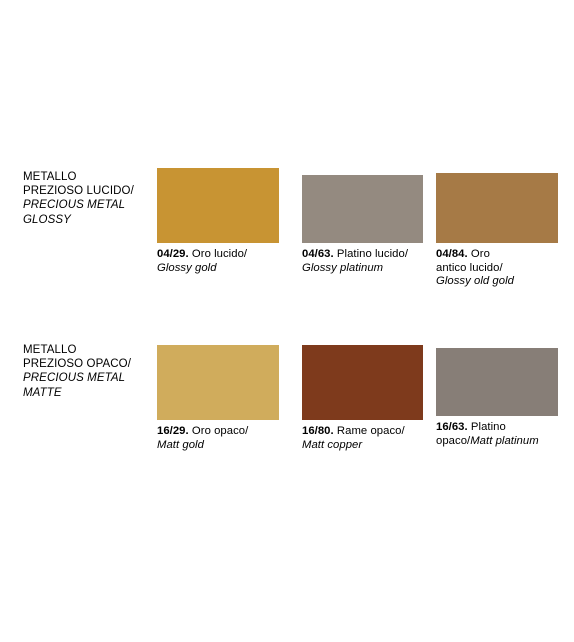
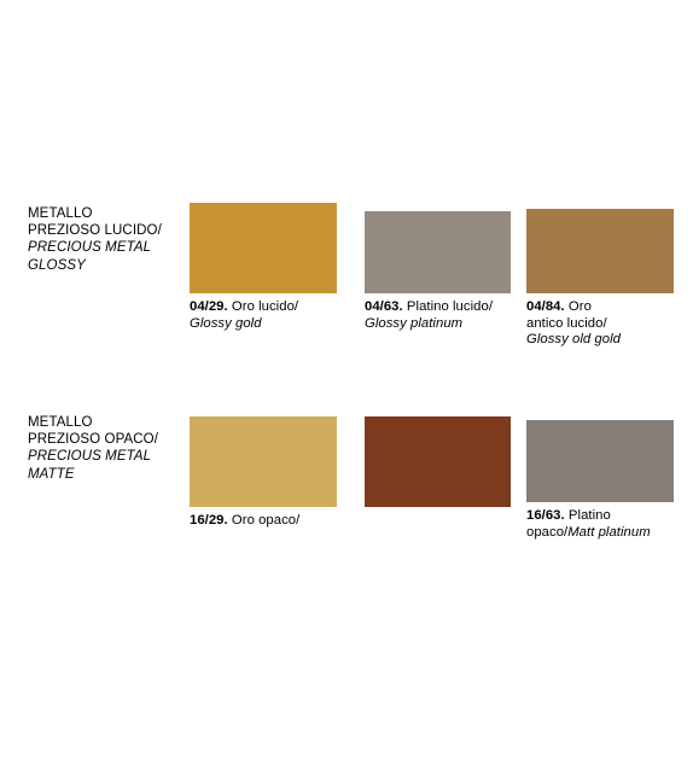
  METALLO
  PREZIOSO LUCIDO/
  PRECIOUS METAL
  GLOSSY
  04/29. Oro lucido/
  Glossy gold
  04/63. Platino lucido/
  Glossy platinum
  04/84. Oro
  antico lucido/
  Glossy old gold
  METALLO
  PREZIOSO OPACO/
  PRECIOUS METAL
  MATTE
  16/29. Oro opaco/
- Matt gold
- 16/80. Rame opaco/
- Matt copper
  16/63. Platino
  opaco/Matt platinum
